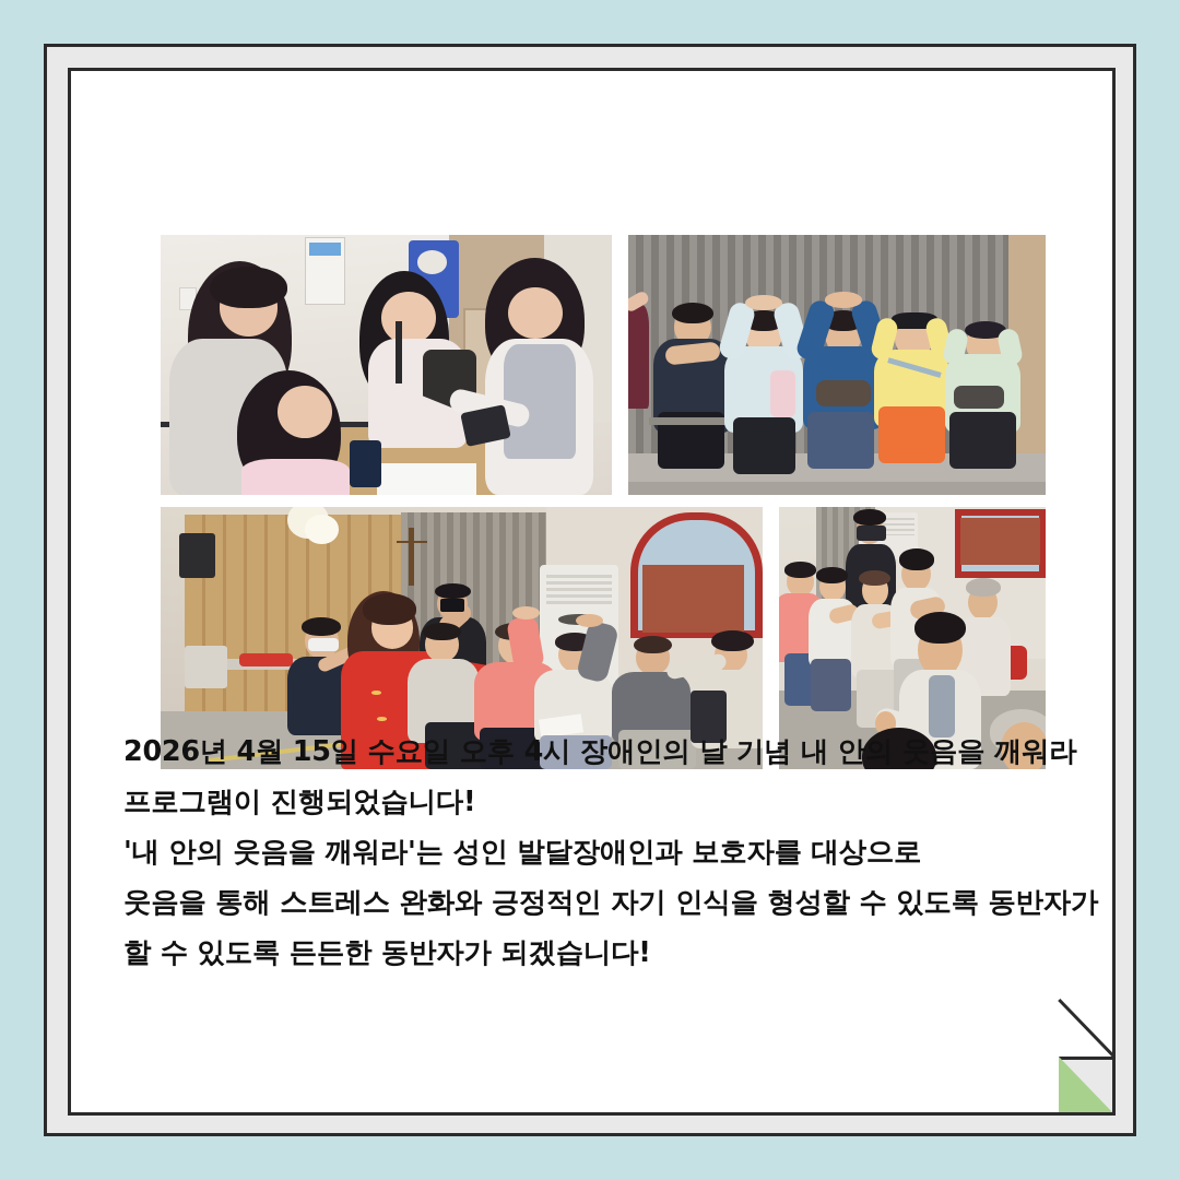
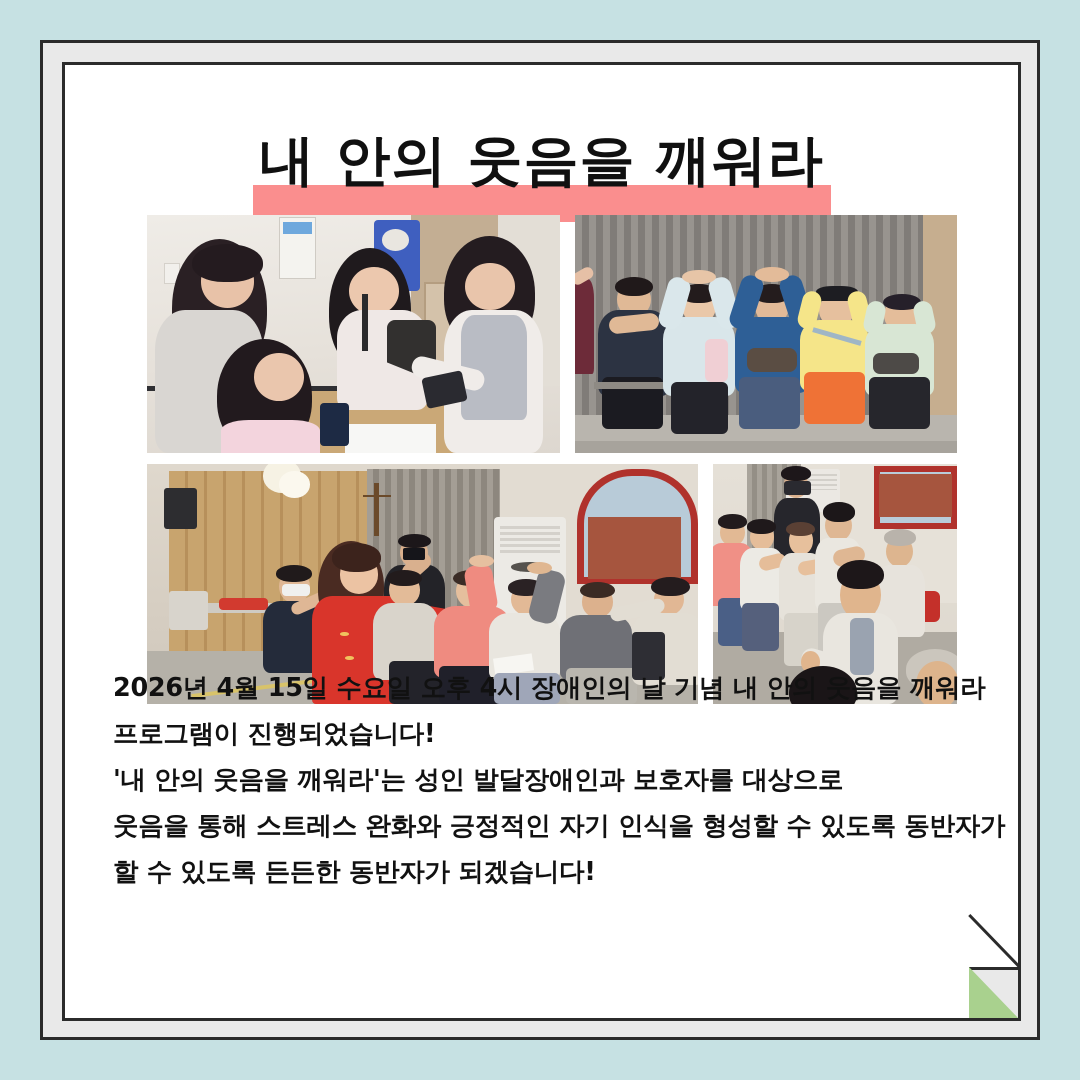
+ 내 안의 웃음을 깨워라
  2026년 4월 15일 수요일 오후 4시 장애인의 날 기념 내 안의 웃음을 깨워라
  프로그램이 진행되었습니다!
  '내 안의 웃음을 깨워라'는 성인 발달장애인과 보호자를 대상으로
  웃음을 통해 스트레스 완화와 긍정적인 자기 인식을 형성할 수 있도록 동반자가
  할 수 있도록 든든한 동반자가 되겠습니다!
